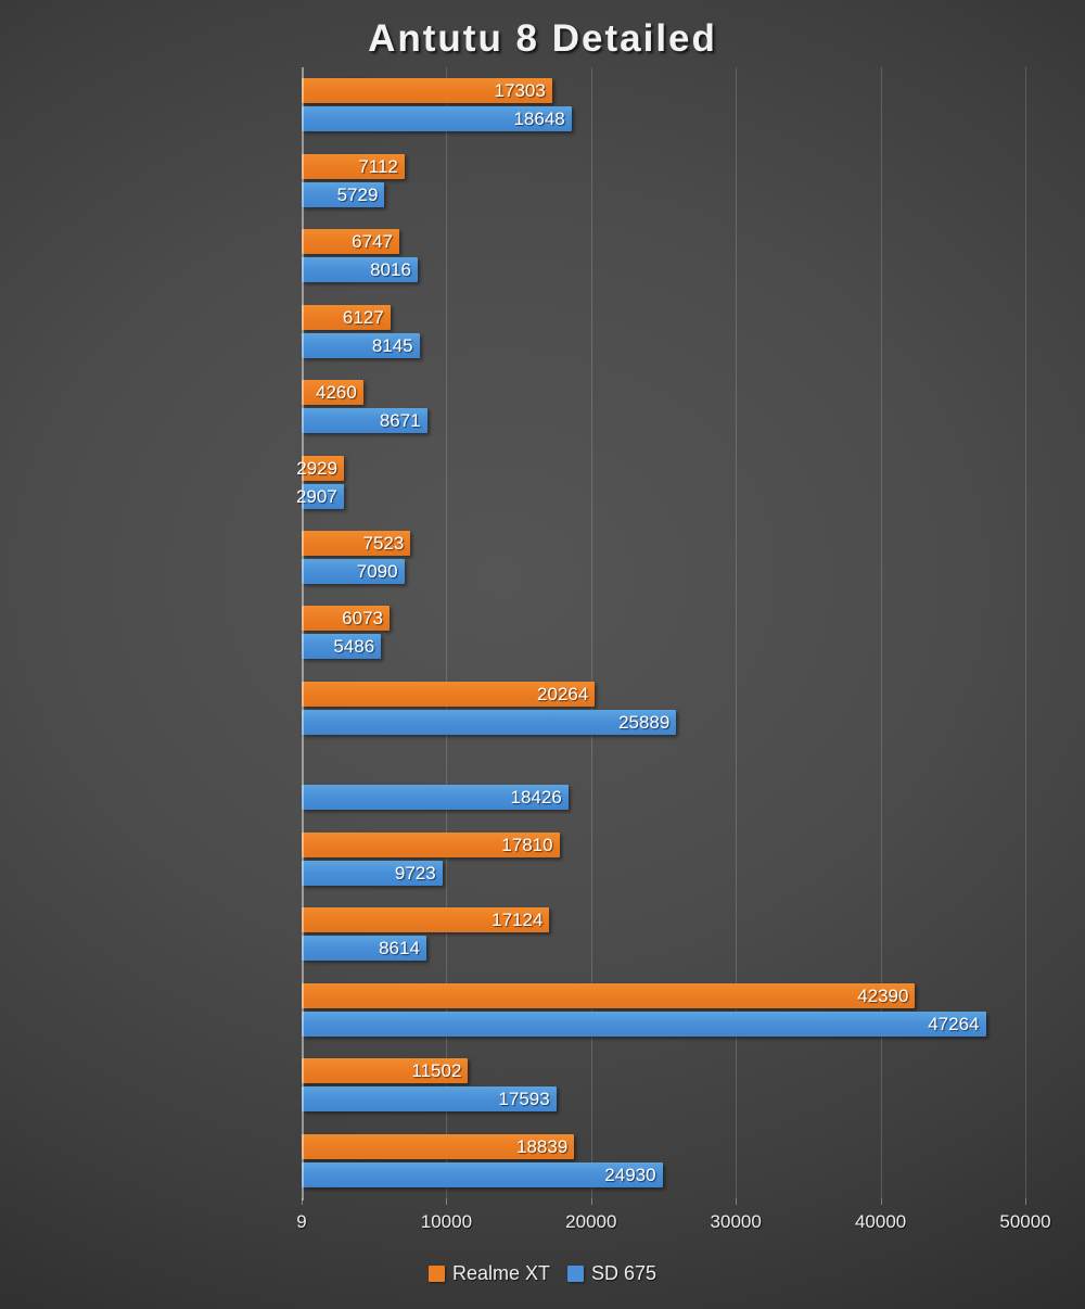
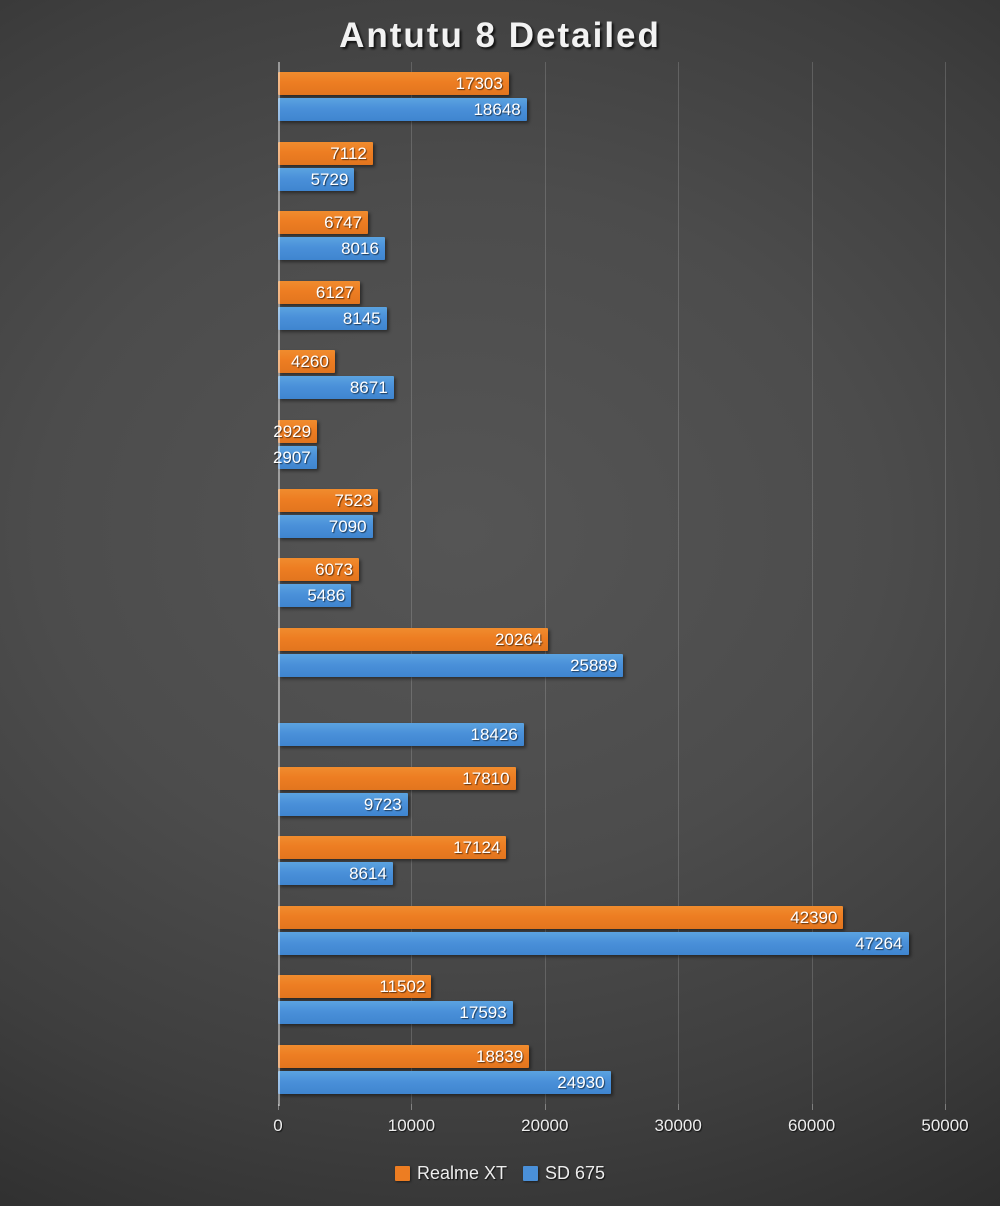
  Antutu 8 Detailed
  17303
  18648
  7112
  5729
  6747
  8016
  6127
  8145
  4260
  8671
  2929
  2907
  7523
  7090
  6073
  5486
  20264
  25889
  18426
  17810
  9723
  17124
  8614
  42390
  47264
  11502
  17593
  18839
  24930
- 9
+ 0
  10000
  20000
  30000
- 40000
+ 60000
  50000
  Realme XT
  SD 675
